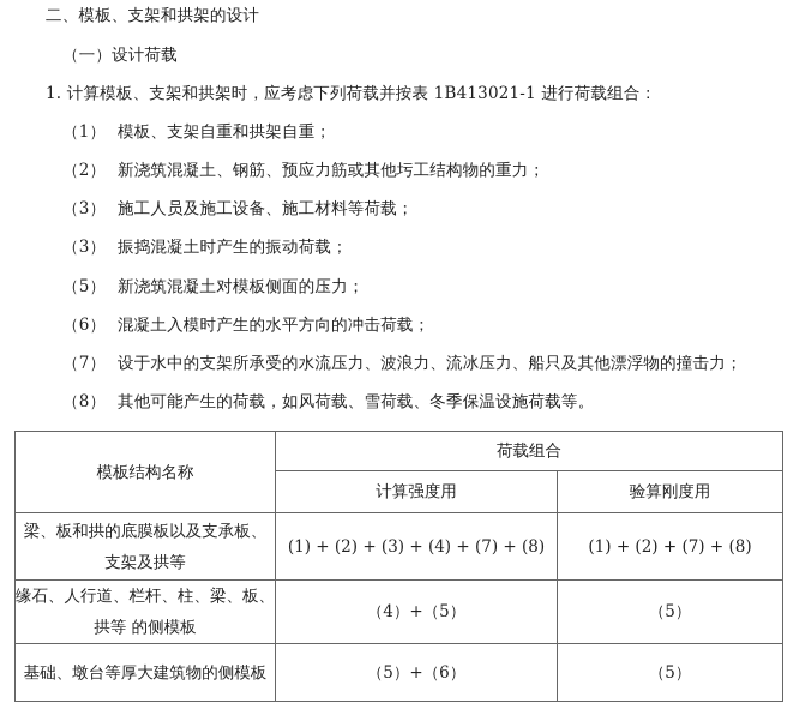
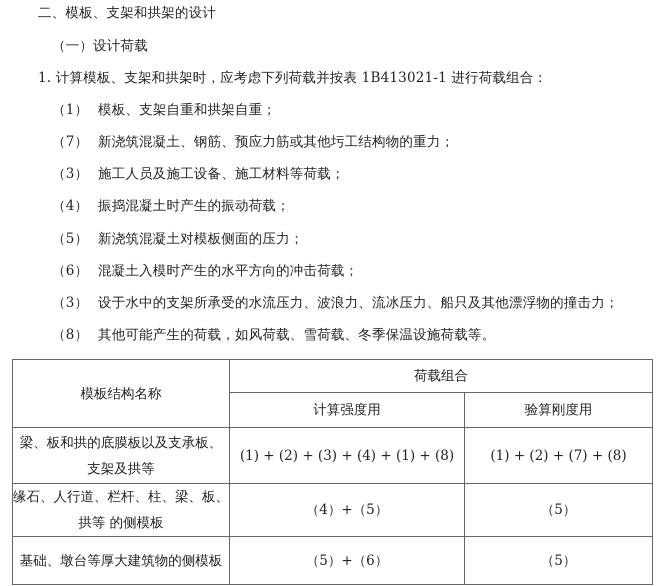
  二、模板、支架和拱架的设计
  （一）设计荷载
  1. 计算模板、支架和拱架时，应考虑下列荷载并按表 1B413021-1 进行荷载组合：
  （1） 模板、支架自重和拱架自重；
- （2） 新浇筑混凝土、钢筋、预应力筋或其他圬工结构物的重力；
+ （7） 新浇筑混凝土、钢筋、预应力筋或其他圬工结构物的重力；
  （3） 施工人员及施工设备、施工材料等荷载；
- （3） 振捣混凝土时产生的振动荷载；
+ （4） 振捣混凝土时产生的振动荷载；
  （5） 新浇筑混凝土对模板侧面的压力；
  （6） 混凝土入模时产生的水平方向的冲击荷载；
- （7） 设于水中的支架所承受的水流压力、波浪力、流冰压力、船只及其他漂浮物的撞击力；
+ （3） 设于水中的支架所承受的水流压力、波浪力、流冰压力、船只及其他漂浮物的撞击力；
  （8） 其他可能产生的荷载，如风荷载、雪荷载、冬季保温设施荷载等。
  模板结构名称	荷载组合
  计算强度用	验算刚度用
- 梁、板和拱的底膜板以及支承板、 支架及拱等	(1) + (2) + (3) + (4) + (7) + (8)	(1) + (2) + (7) + (8)
+ 梁、板和拱的底膜板以及支承板、 支架及拱等	(1) + (2) + (3) + (4) + (1) + (8)	(1) + (2) + (7) + (8)
  缘石、人行道、栏杆、柱、梁、板、 拱等 的侧模板	（4）+（5）	（5）
  基础、墩台等厚大建筑物的侧模板	（5）+（6）	（5）
